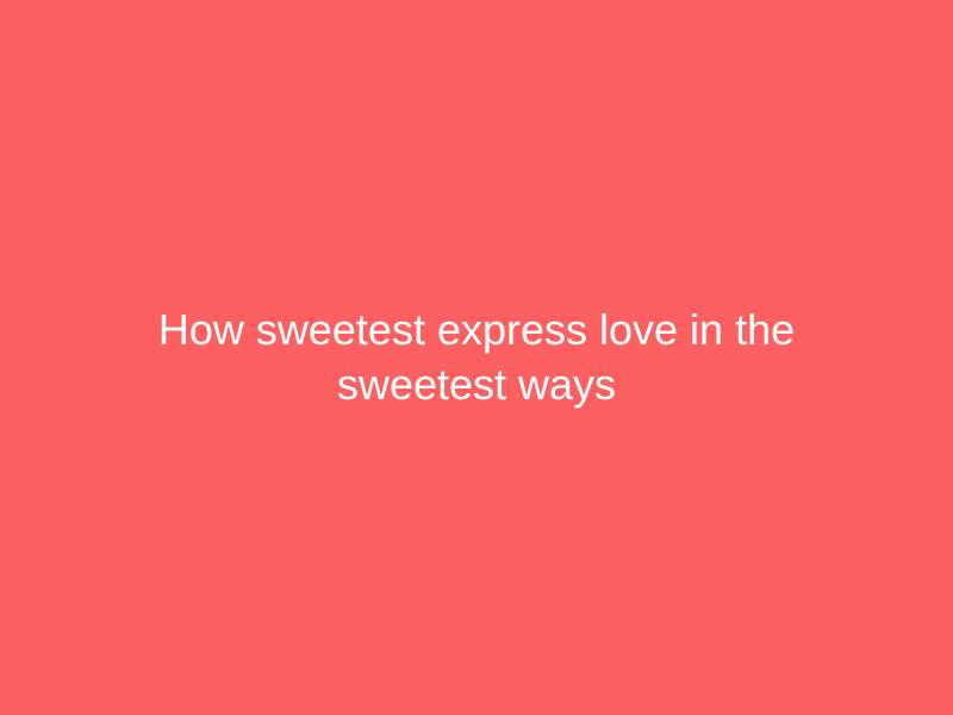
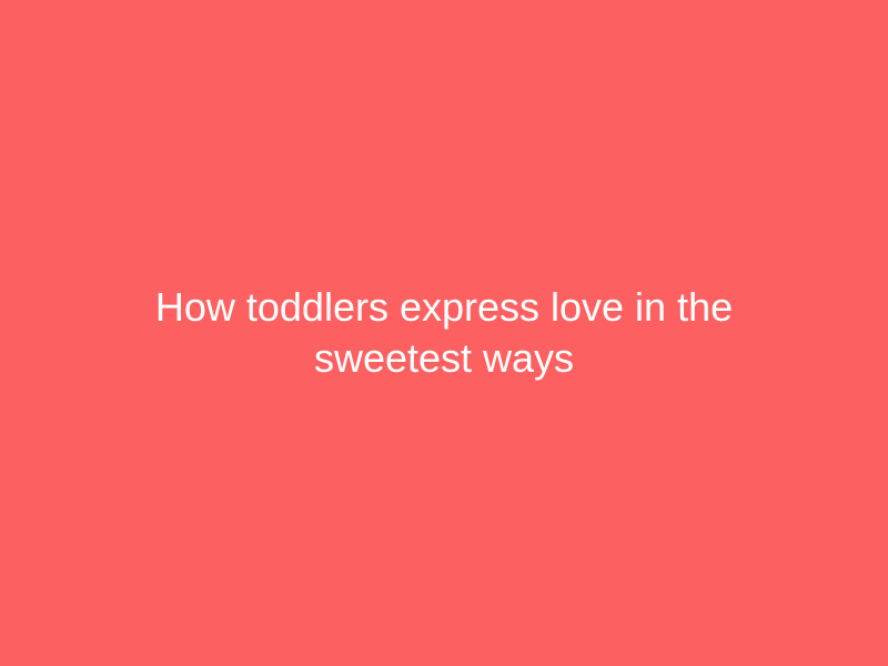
- How sweetest express love in the sweetest ways
+ How toddlers express love in the sweetest ways
